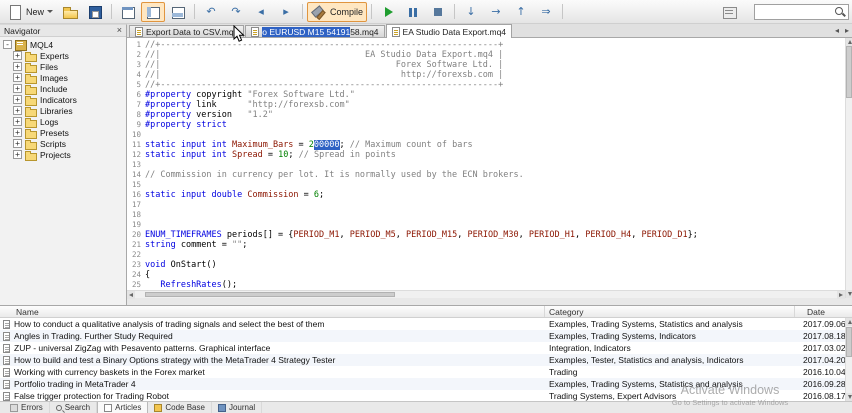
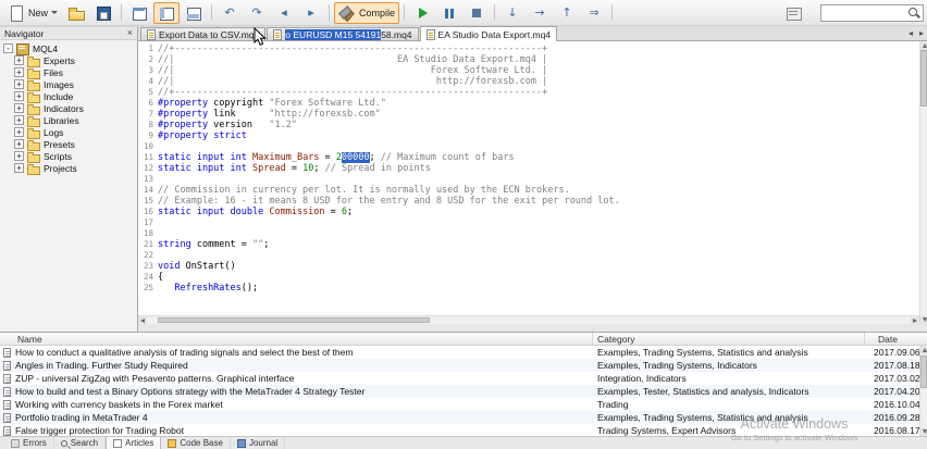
  New
  ↶
  ↷
  ◂
  ▸
  Compile
  ↓
  →
  ↑
  ⇒
  Export Data to CSV.mq
  o EURUSD M15 5419158.mq4
  EA Studio Data Export.mq4
  ◂
  ▸
  Navigator
  ×
  -
  MQL4
  +
  Experts
  +
  Files
  +
  Images
  +
  Include
  +
  Indicators
  +
  Libraries
  +
  Logs
  +
  Presets
  +
  Scripts
  +
  Projects
  1
  //+------------------------------------------------------------------+
  2
  //| EA Studio Data Export.mq4 |
  3
  //| Forex Software Ltd. |
  4
  //| http://forexsb.com |
  5
  //+------------------------------------------------------------------+
  6
  #property copyright "Forex Software Ltd."
  7
  #property link "http://forexsb.com"
  8
  #property version "1.2"
  9
  #property strict
  10
  11
  static input int Maximum_Bars = 200000; // Maximum count of bars
  12
  static input int Spread = 10; // Spread in points
  13
  14
  // Commission in currency per lot. It is normally used by the ECN brokers.
  15
+ // Example: 16 - it means 8 USD for the entry and 8 USD for the exit per round lot.
  16
  static input double Commission = 6;
  17
  18
- 19
- 20
- ENUM_TIMEFRAMES periods[] = {PERIOD_M1, PERIOD_M5, PERIOD_M15, PERIOD_M30, PERIOD_H1, PERIOD_H4, PERIOD_D1};
  21
  string comment = "";
  22
  23
  void OnStart()
  24
  {
  25
  RefreshRates();
  Name
  Category
  Date
  How to conduct a qualitative analysis of trading signals and select the best of them
  Examples, Trading Systems, Statistics and analysis
  2017.09.06
  Angles in Trading. Further Study Required
  Examples, Trading Systems, Indicators
  2017.08.18
  ZUP - universal ZigZag with Pesavento patterns. Graphical interface
  Integration, Indicators
  2017.03.02
  How to build and test a Binary Options strategy with the MetaTrader 4 Strategy Tester
  Examples, Tester, Statistics and analysis, Indicators
  2017.04.20
  Working with currency baskets in the Forex market
  Trading
  2016.10.04
  Portfolio trading in MetaTrader 4
  Examples, Trading Systems, Statistics and analysis
  2016.09.28
  False trigger protection for Trading Robot
  Trading Systems, Expert Advisors
  2016.08.17
  Errors
  Search
  Articles
  Code Base
  Journal
  Activate Windows
  Go to Settings to activate Windows
